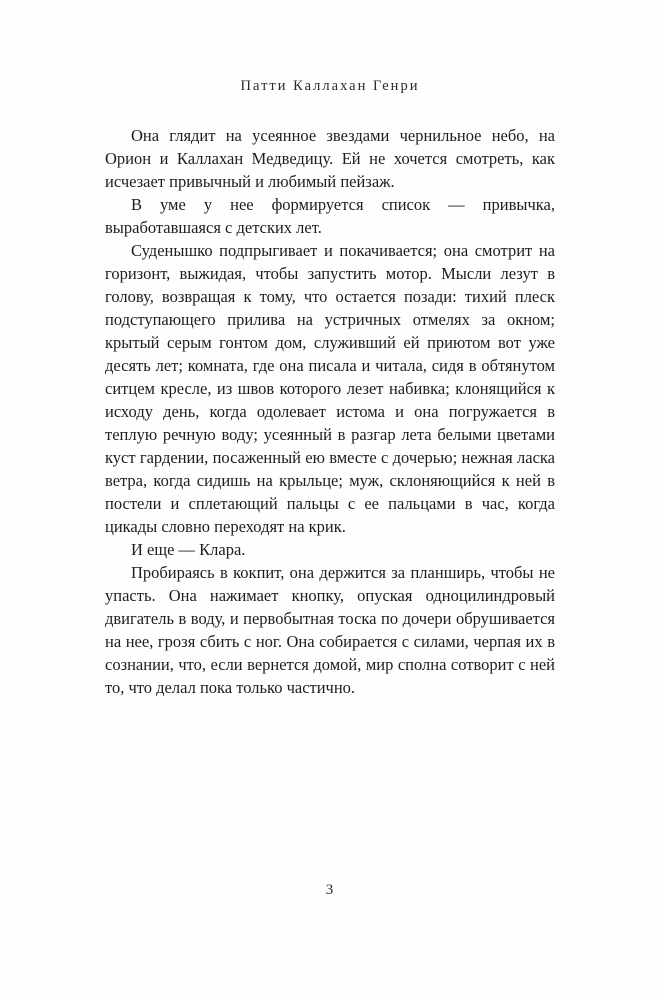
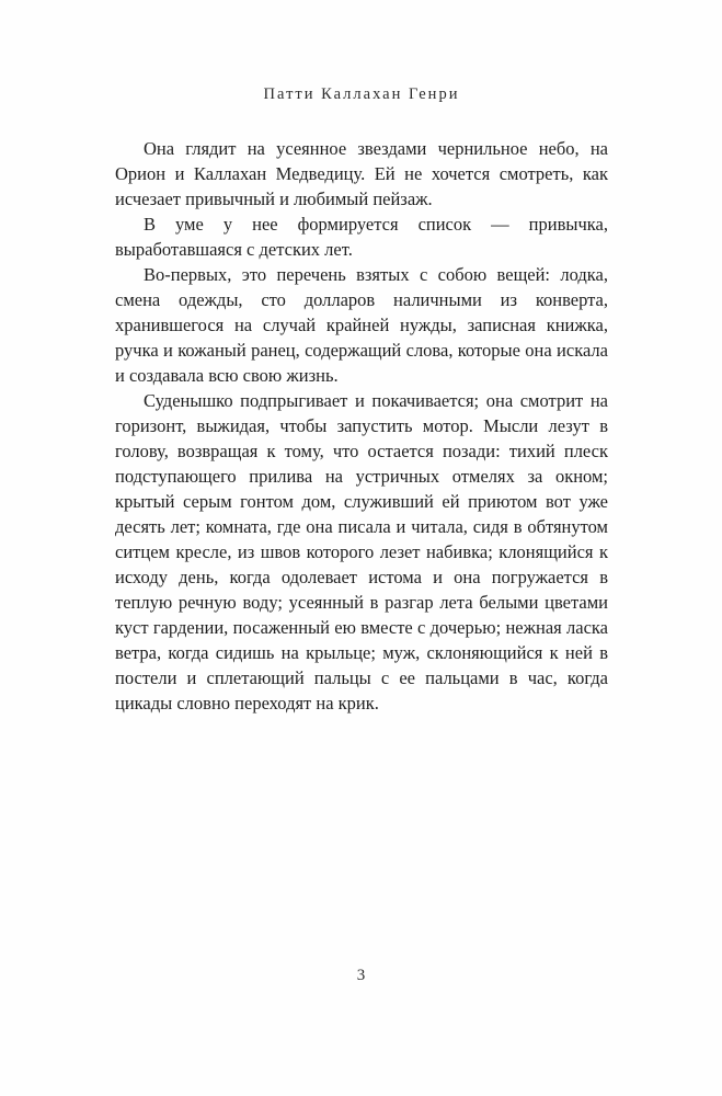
  Патти Каллахан Генри
  Она глядит на усеянное звездами чернильное небо, на Орион и Каллахан Медведицу. Ей не хочется смотреть, как исчезает привычный и любимый пейзаж.
  В уме у нее формируется список — привычка, выработавшаяся с детских лет.
+ Во-первых, это перечень взятых с собою вещей: лодка, смена одежды, сто долларов наличными из конверта, хранившегося на случай крайней нужды, записная книжка, ручка и кожаный ранец, содержащий слова, которые она искала и создавала всю свою жизнь.
  Суденышко подпрыгивает и покачивается; она смотрит на горизонт, выжидая, чтобы запустить мотор. Мысли лезут в голову, возвращая к тому, что остается позади: тихий плеск подступающего прилива на устричных отмелях за окном; крытый серым гонтом дом, служивший ей приютом вот уже десять лет; комната, где она писала и читала, сидя в обтянутом ситцем кресле, из швов которого лезет набивка; клонящийся к исходу день, когда одолевает истома и она погружается в теплую речную воду; усеянный в разгар лета белыми цветами куст гардении, посаженный ею вместе с дочерью; нежная ласка ветра, когда сидишь на крыльце; муж, склоняющийся к ней в постели и сплетающий пальцы с ее пальцами в час, когда цикады словно переходят на крик.
- И еще — Клара.
- Пробираясь в кокпит, она держится за планширь, чтобы не упасть. Она нажимает кнопку, опуская одноцилиндровый двигатель в воду, и первобытная тоска по дочери обрушивается на нее, грозя сбить с ног. Она собирается с силами, черпая их в сознании, что, если вернется домой, мир сполна сотворит с ней то, что делал пока только частично.
  3
